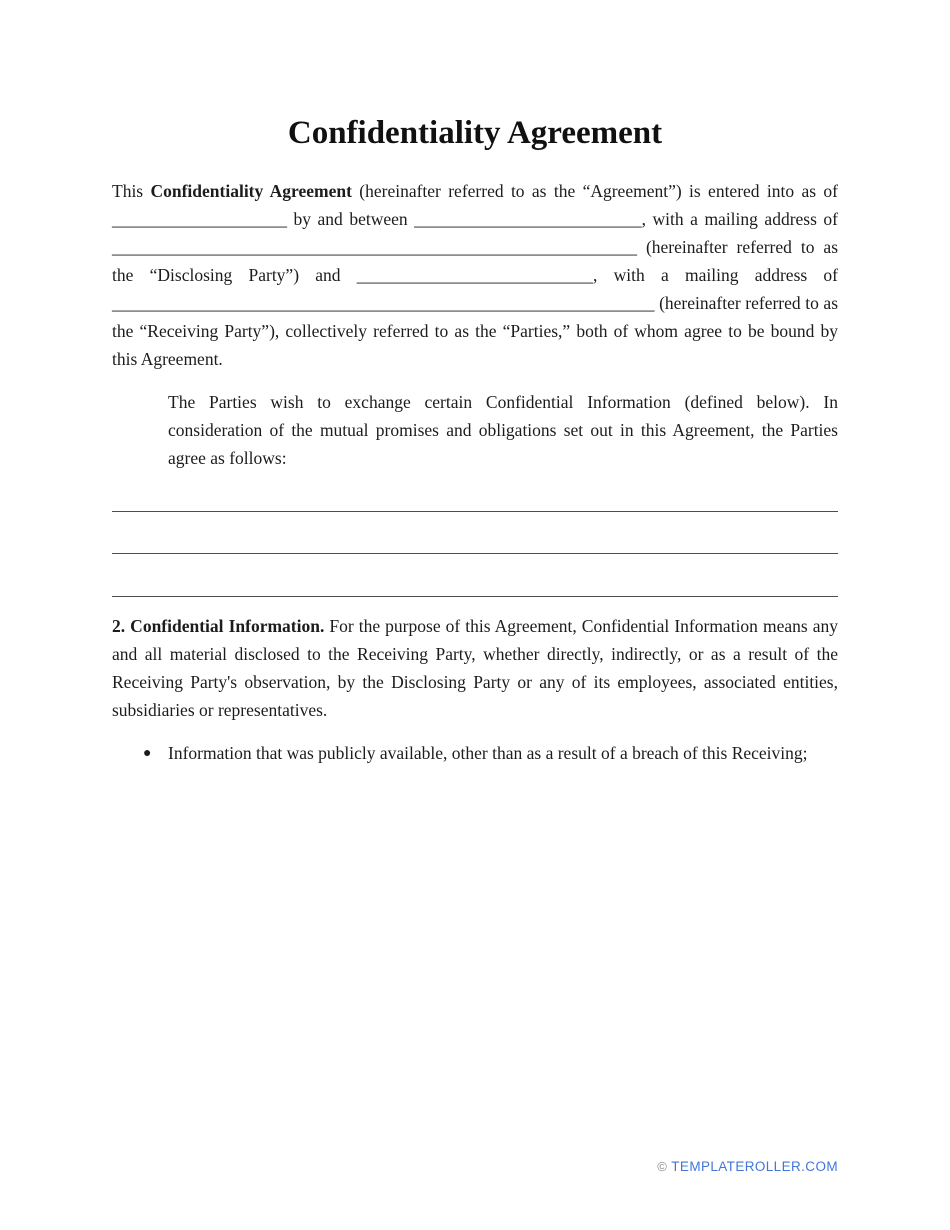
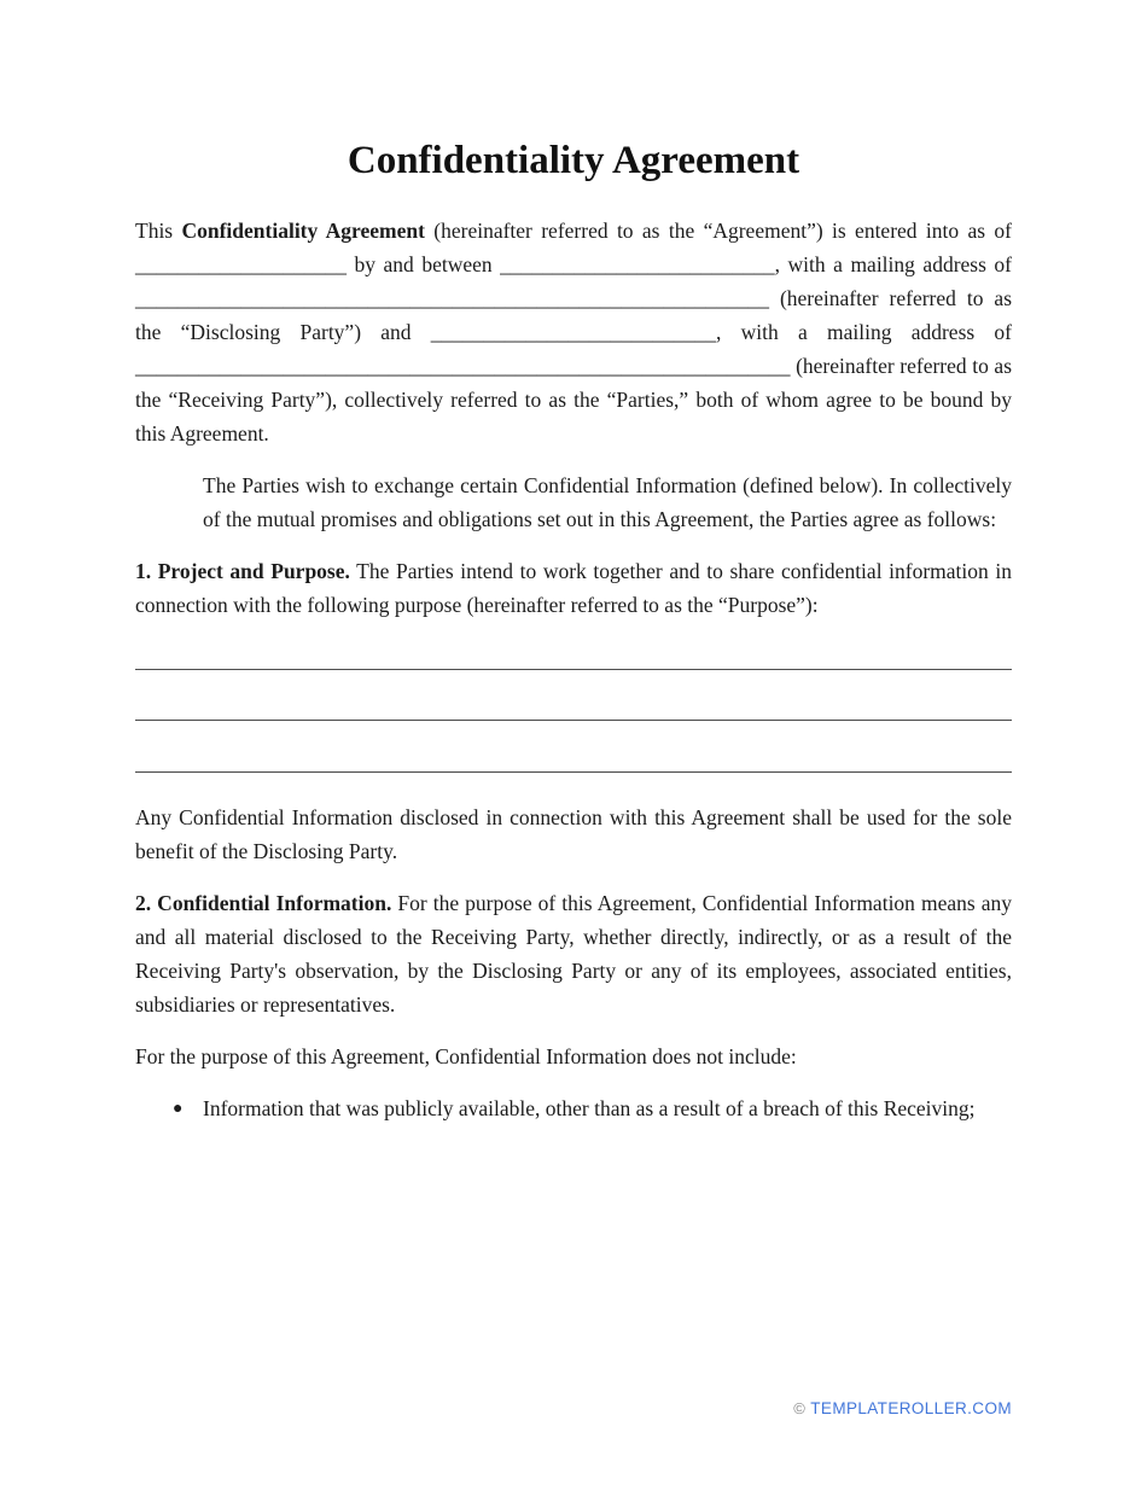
  Confidentiality Agreement
  This Confidentiality Agreement (hereinafter referred to as the “Agreement”) is entered into as of ____________________ by and between __________________________, with a mailing address of ____________________________________________________________ (hereinafter referred to as the “Disclosing Party”) and ___________________________, with a mailing address of ______________________________________________________________ (hereinafter referred to as the “Receiving Party”), collectively referred to as the “Parties,” both of whom agree to be bound by this Agreement.
- The Parties wish to exchange certain Confidential Information (defined below). In consideration of the mutual promises and obligations set out in this Agreement, the Parties agree as follows:
+ The Parties wish to exchange certain Confidential Information (defined below). In collectively of the mutual promises and obligations set out in this Agreement, the Parties agree as follows:
+ 1. Project and Purpose. The Parties intend to work together and to share confidential information in connection with the following purpose (hereinafter referred to as the “Purpose”):
+ Any Confidential Information disclosed in connection with this Agreement shall be used for the sole benefit of the Disclosing Party.
  2. Confidential Information. For the purpose of this Agreement, Confidential Information means any and all material disclosed to the Receiving Party, whether directly, indirectly, or as a result of the Receiving Party's observation, by the Disclosing Party or any of its employees, associated entities, subsidiaries or representatives.
+ For the purpose of this Agreement, Confidential Information does not include:
  ●
  Information that was publicly available, other than as a result of a breach of this Receiving;
  © TEMPLATEROLLER.COM
